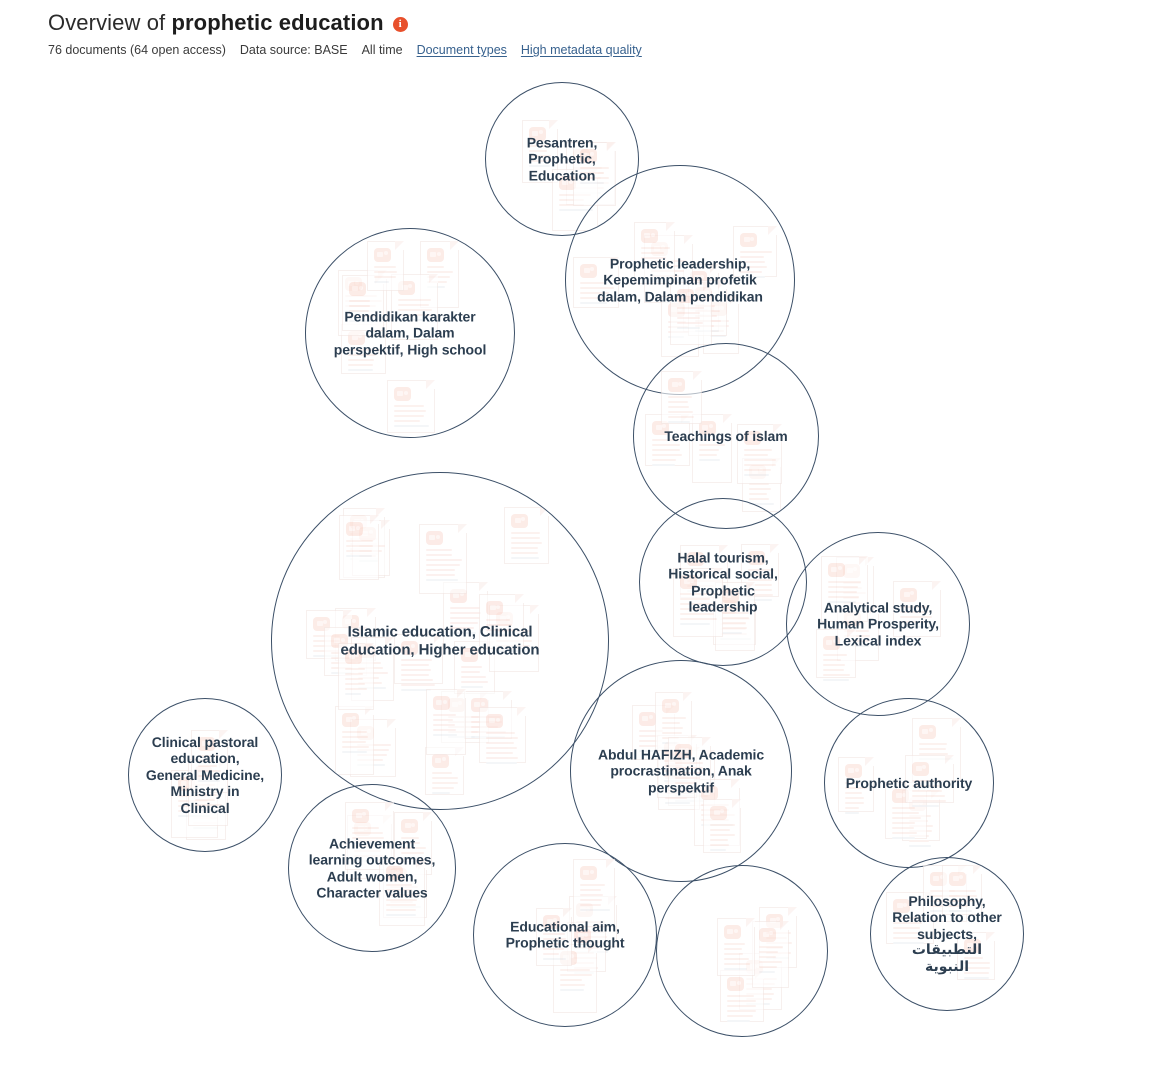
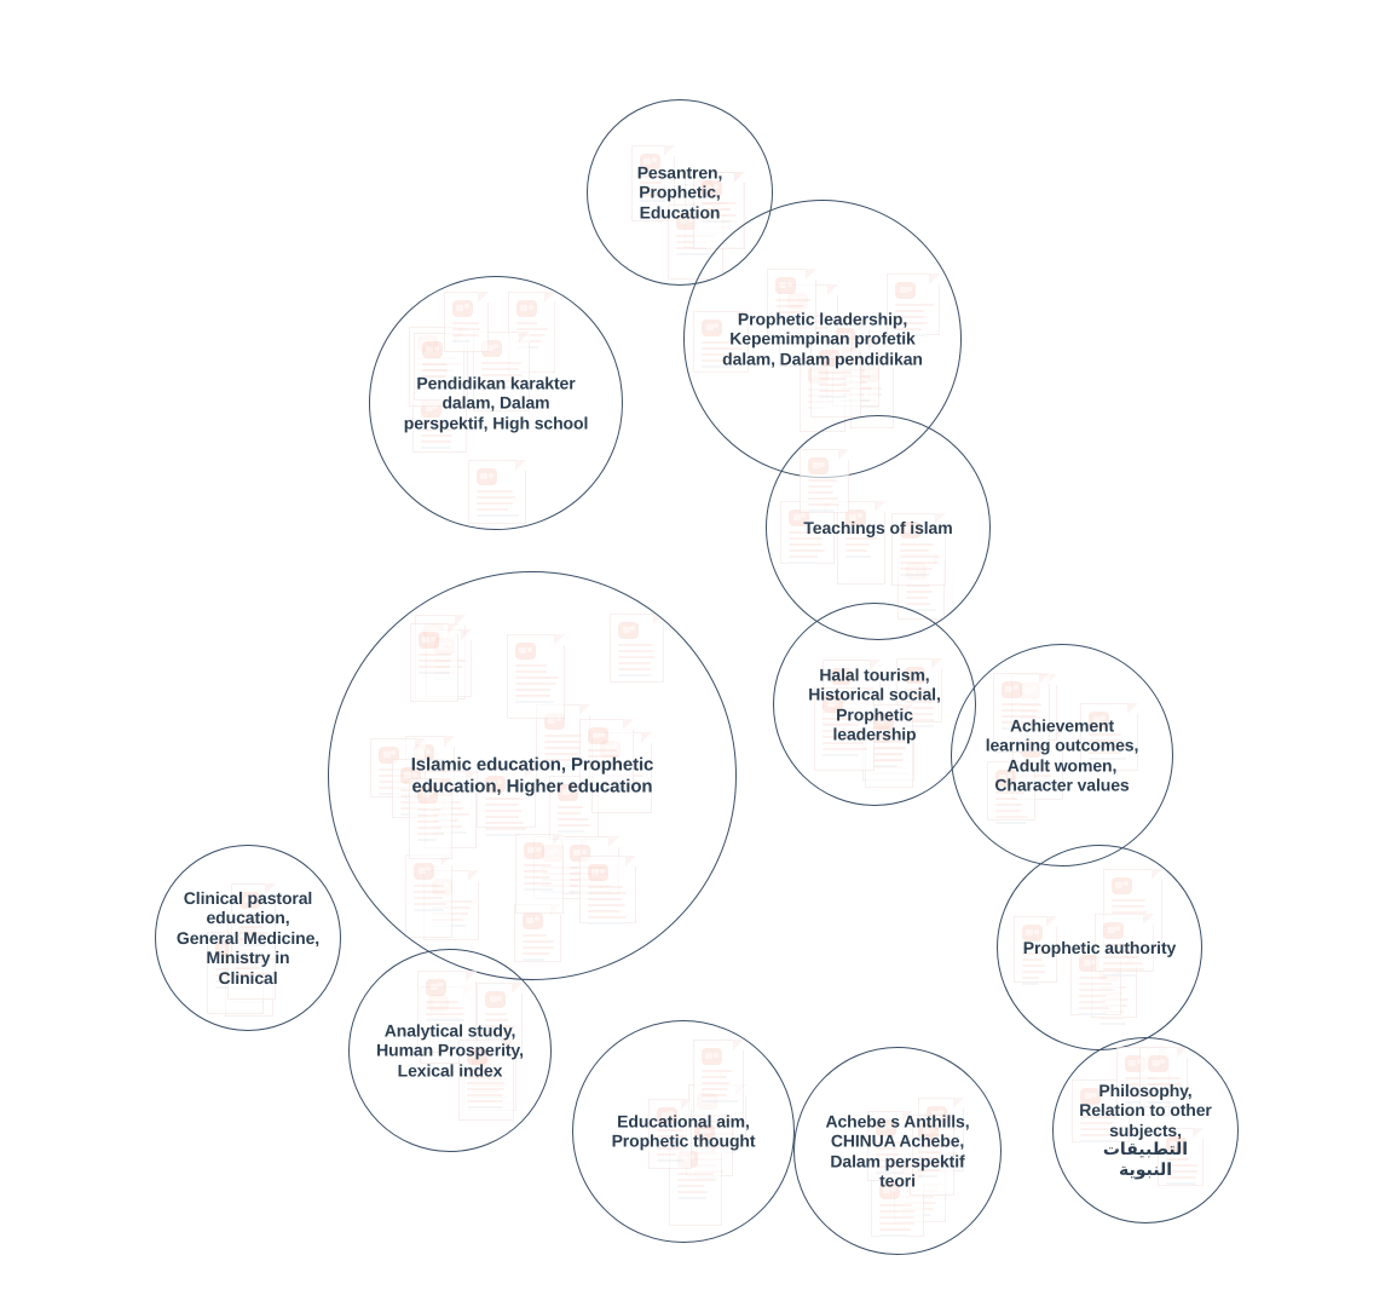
- Overview of prophetic education
- i
- 76 documents (64 open access)
- Data source: BASE
- All time
- Document types
- High metadata quality
  Pesantren, Prophetic, Education
  Prophetic leadership, Kepemimpinan profetik dalam, Dalam pendidikan
  Pendidikan karakter dalam, Dalam perspektif, High school
  Teachings of islam
- Islamic education, Clinical education, Higher education
+ Islamic education, Prophetic education, Higher education
  Halal tourism, Historical social, Prophetic leadership
- Analytical study, Human Prosperity, Lexical index
+ Achievement learning outcomes, Adult women, Character values
- Abdul HAFIZH, Academic procrastination, Anak perspektif
  Clinical pastoral education, General Medicine, Ministry in Clinical
  Prophetic authority
- Achievement learning outcomes, Adult women, Character values
+ Analytical study, Human Prosperity, Lexical index
  Educational aim, Prophetic thought
+ Achebe s Anthills, CHINUA Achebe, Dalam perspektif teori
  Philosophy, Relation to other subjects,
  التطبيقات النبوية
